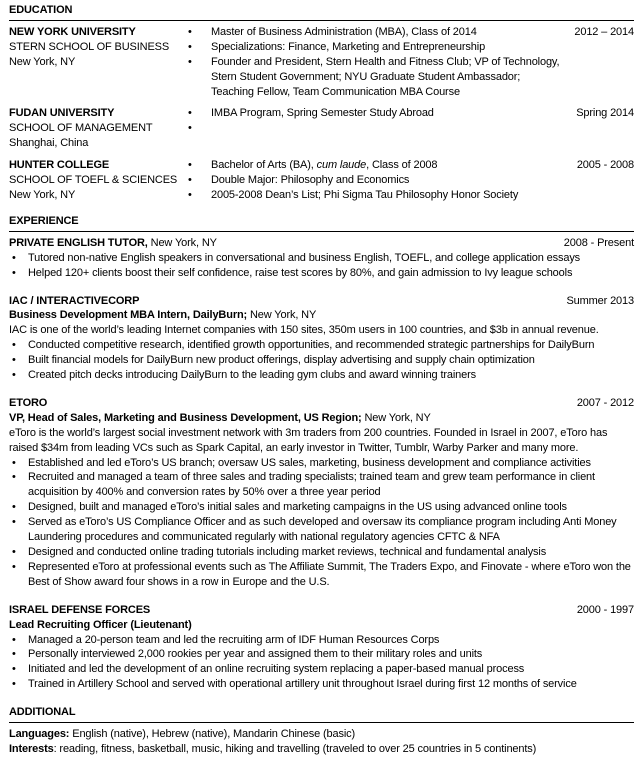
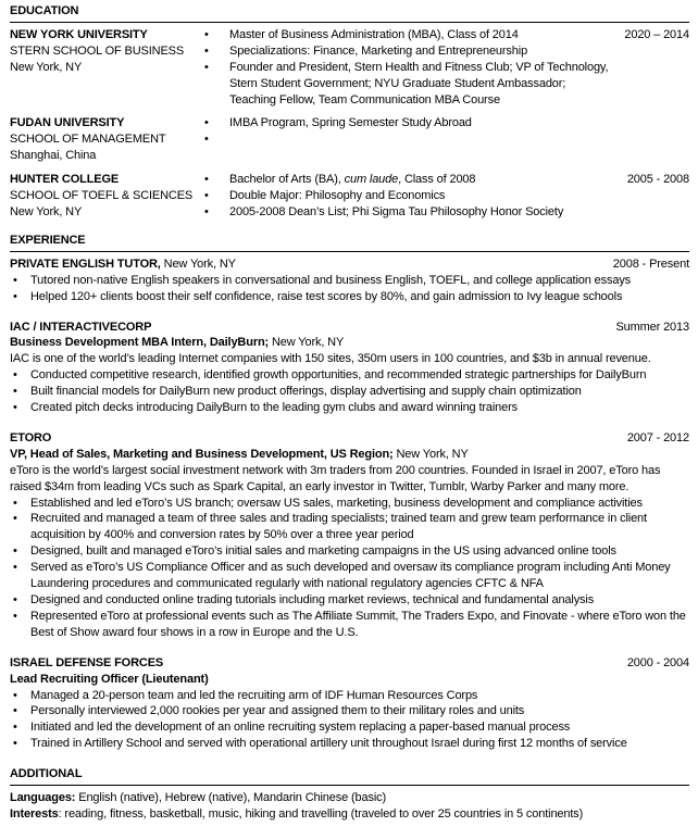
  EDUCATION
  NEW YORK UNIVERSITY
  STERN SCHOOL OF BUSINESS
  New York, NY
  •
  Master of Business Administration (MBA), Class of 2014
  •
  Specializations: Finance, Marketing and Entrepreneurship
  •
  Founder and President, Stern Health and Fitness Club; VP of Technology, Stern Student Government; NYU Graduate Student Ambassador; Teaching Fellow, Team Communication MBA Course
- 2012 – 2014
+ 2020 – 2014
  FUDAN UNIVERSITY
  SCHOOL OF MANAGEMENT
  Shanghai, China
  •
  IMBA Program, Spring Semester Study Abroad
  •
- Spring 2014
  HUNTER COLLEGE
  SCHOOL OF TOEFL & SCIENCES
  New York, NY
  •
  Bachelor of Arts (BA), cum laude, Class of 2008
  •
  Double Major: Philosophy and Economics
  •
  2005-2008 Dean’s List; Phi Sigma Tau Philosophy Honor Society
  2005 - 2008
  EXPERIENCE
  PRIVATE ENGLISH TUTOR, New York, NY
  2008 - Present
  •
  Tutored non-native English speakers in conversational and business English, TOEFL, and college application essays
  •
  Helped 120+ clients boost their self confidence, raise test scores by 80%, and gain admission to Ivy league schools
  IAC / INTERACTIVECORP
  Summer 2013
  Business Development MBA Intern, DailyBurn; New York, NY
  IAC is one of the world’s leading Internet companies with 150 sites, 350m users in 100 countries, and $3b in annual revenue.
  •
  Conducted competitive research, identified growth opportunities, and recommended strategic partnerships for DailyBurn
  •
  Built financial models for DailyBurn new product offerings, display advertising and supply chain optimization
  •
  Created pitch decks introducing DailyBurn to the leading gym clubs and award winning trainers
  ETORO
  2007 - 2012
  VP, Head of Sales, Marketing and Business Development, US Region; New York, NY
  eToro is the world’s largest social investment network with 3m traders from 200 countries. Founded in Israel in 2007, eToro has raised $34m from leading VCs such as Spark Capital, an early investor in Twitter, Tumblr, Warby Parker and many more.
  •
  Established and led eToro’s US branch; oversaw US sales, marketing, business development and compliance activities
  •
  Recruited and managed a team of three sales and trading specialists; trained team and grew team performance in client acquisition by 400% and conversion rates by 50% over a three year period
  •
  Designed, built and managed eToro’s initial sales and marketing campaigns in the US using advanced online tools
  •
  Served as eToro’s US Compliance Officer and as such developed and oversaw its compliance program including Anti Money Laundering procedures and communicated regularly with national regulatory agencies CFTC & NFA
  •
  Designed and conducted online trading tutorials including market reviews, technical and fundamental analysis
  •
  Represented eToro at professional events such as The Affiliate Summit, The Traders Expo, and Finovate - where eToro won the Best of Show award four shows in a row in Europe and the U.S.
  ISRAEL DEFENSE FORCES
- 2000 - 1997
+ 2000 - 2004
  Lead Recruiting Officer (Lieutenant)
  •
  Managed a 20-person team and led the recruiting arm of IDF Human Resources Corps
  •
  Personally interviewed 2,000 rookies per year and assigned them to their military roles and units
  •
  Initiated and led the development of an online recruiting system replacing a paper-based manual process
  •
  Trained in Artillery School and served with operational artillery unit throughout Israel during first 12 months of service
  ADDITIONAL
  Languages: English (native), Hebrew (native), Mandarin Chinese (basic)
  Interests: reading, fitness, basketball, music, hiking and travelling (traveled to over 25 countries in 5 continents)
